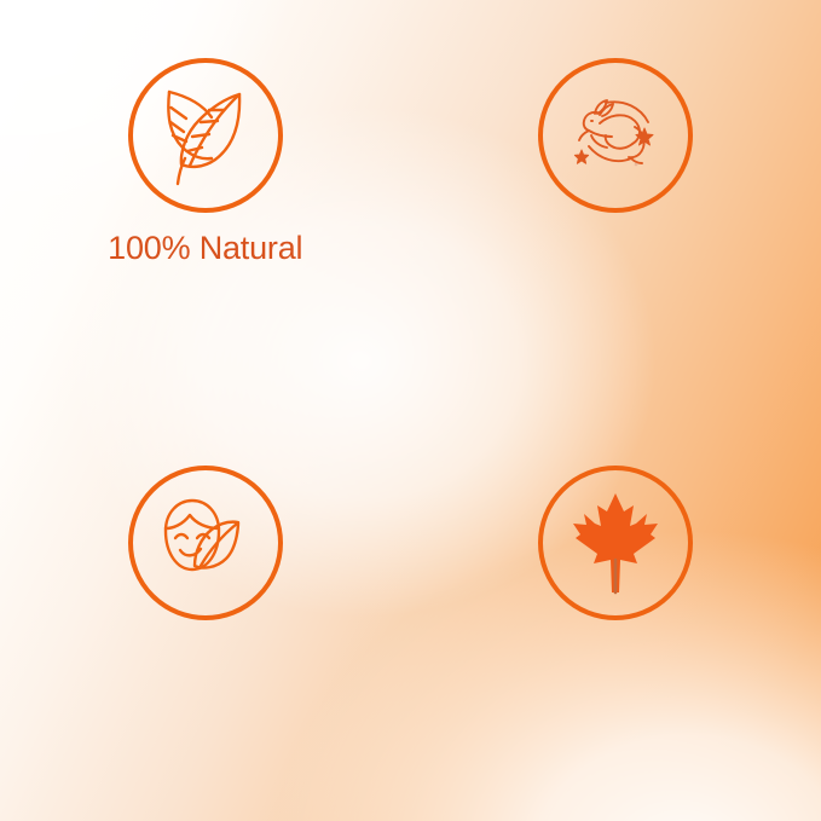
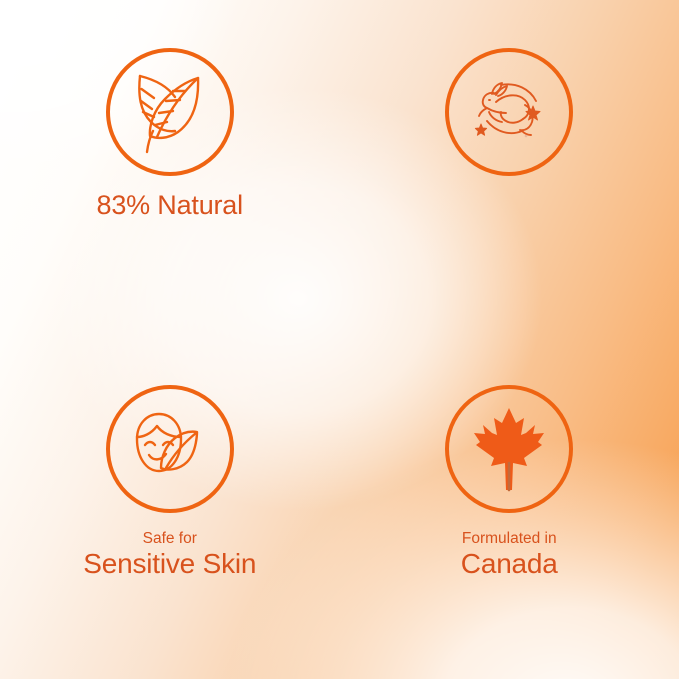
- 100% Natural
+ 83% Natural
+ Safe for
+ Sensitive Skin
+ Formulated in
+ Canada
